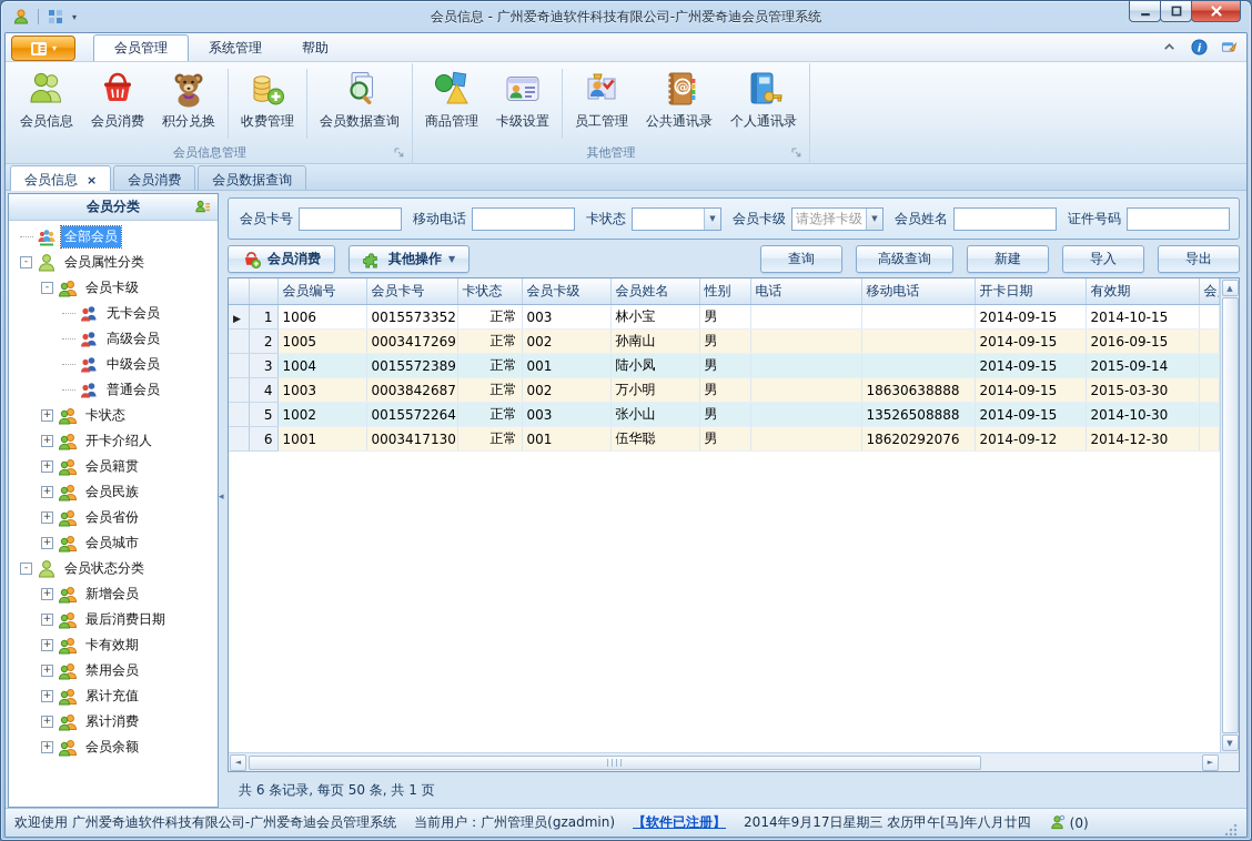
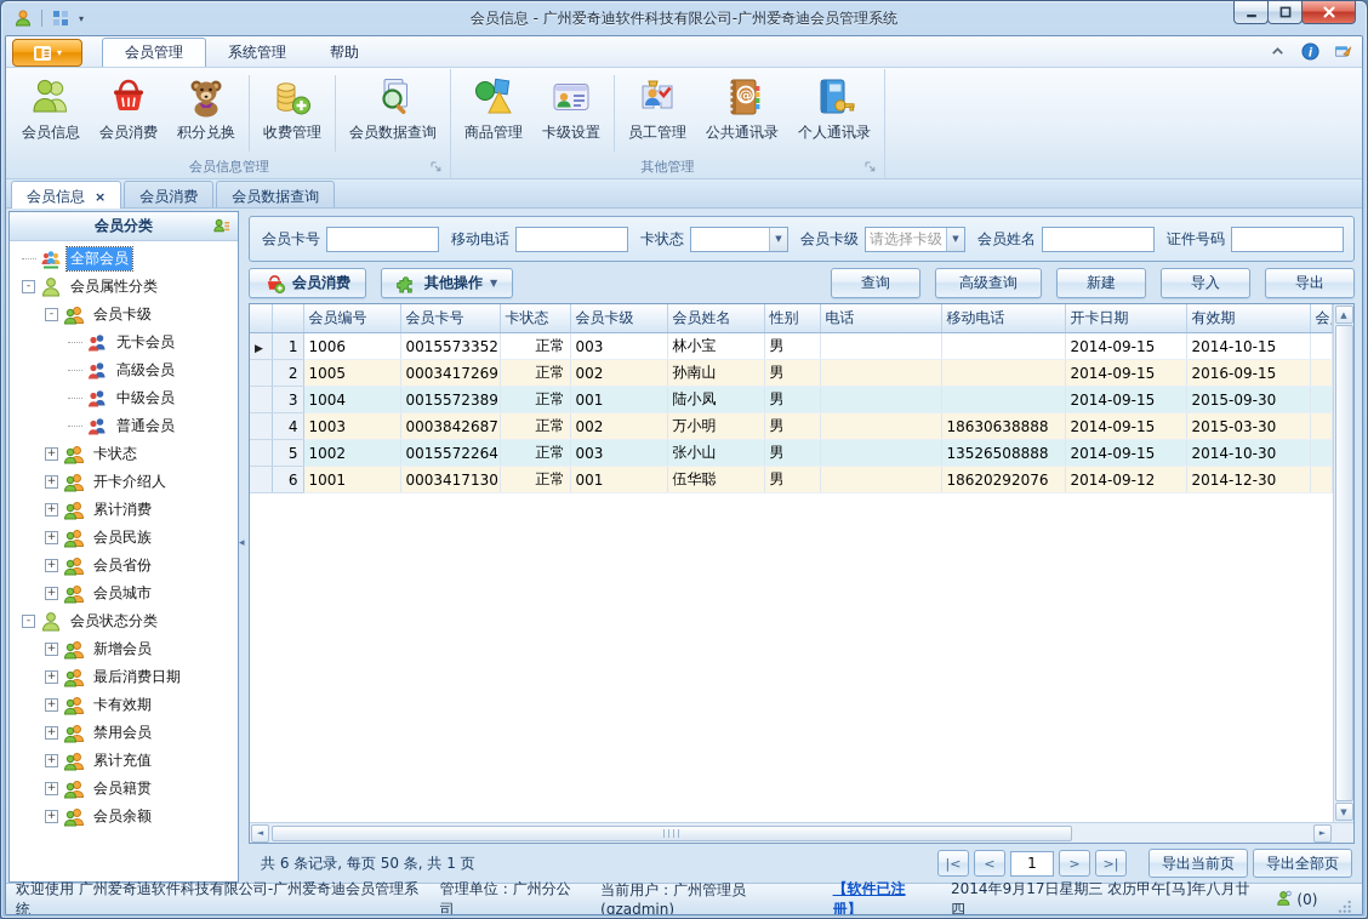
  ▾
  会员信息 - 广州爱奇迪软件科技有限公司-广州爱奇迪会员管理系统
  ▾
  会员管理
  系统管理
  帮助
  i
  会员信息
  会员消费
  积分兑换
  收费管理
  会员数据查询
  会员信息管理
  商品管理
  卡级设置
  员工管理
  @
  公共通讯录
  个人通讯录
  其他管理
  会员信息
  ×
  会员消费
  会员数据查询
  会员分类
  全部会员
  -
  会员属性分类
  -
  会员卡级
  无卡会员
  高级会员
  中级会员
  普通会员
  +
  卡状态
  +
  开卡介绍人
  +
- 会员籍贯
+ 累计消费
  +
  会员民族
  +
  会员省份
  +
  会员城市
  -
  会员状态分类
  +
  新增会员
  +
  最后消费日期
  +
  卡有效期
  +
  禁用会员
  +
  累计充值
  +
- 累计消费
+ 会员籍贯
  +
  会员余额
  ◂
  会员卡号
  移动电话
  卡状态
  ▼
  会员卡级
  请选择卡级
  ▼
  会员姓名
  证件号码
  会员消费
  其他操作
  ▼
  查询
  高级查询
  新建
  导入
  导出
  		会员编号	会员卡号	卡状态	会员卡级	会员姓名	性别	电话	移动电话	开卡日期	有效期	会
  ▶	1	1006	0015573352	正常	003	林小宝	男			2014-09-15	2014-10-15
  	2	1005	0003417269	正常	002	孙南山	男			2014-09-15	2016-09-15
- 	3	1004	0015572389	正常	001	陆小凤	男			2014-09-15	2015-09-14
+ 	3	1004	0015572389	正常	001	陆小凤	男			2014-09-15	2015-09-30
  	4	1003	0003842687	正常	002	万小明	男		18630638888	2014-09-15	2015-03-30
  	5	1002	0015572264	正常	003	张小山	男		13526508888	2014-09-15	2014-10-30
  	6	1001	0003417130	正常	001	伍华聪	男		18620292076	2014-09-12	2014-12-30
  ▲
  ▼
  ◄
  ►
  共 6 条记录, 每页 50 条, 共 1 页
+ |<
+ <
+ 1
+ >
+ >|
+ 导出当前页
+ 导出全部页
  欢迎使用 广州爱奇迪软件科技有限公司-广州爱奇迪会员管理系统
+ 管理单位：广州分公司
  当前用户：广州管理员(gzadmin)
  【软件已注册】
  2014年9月17日星期三 农历甲午[马]年八月廿四
  (0)
